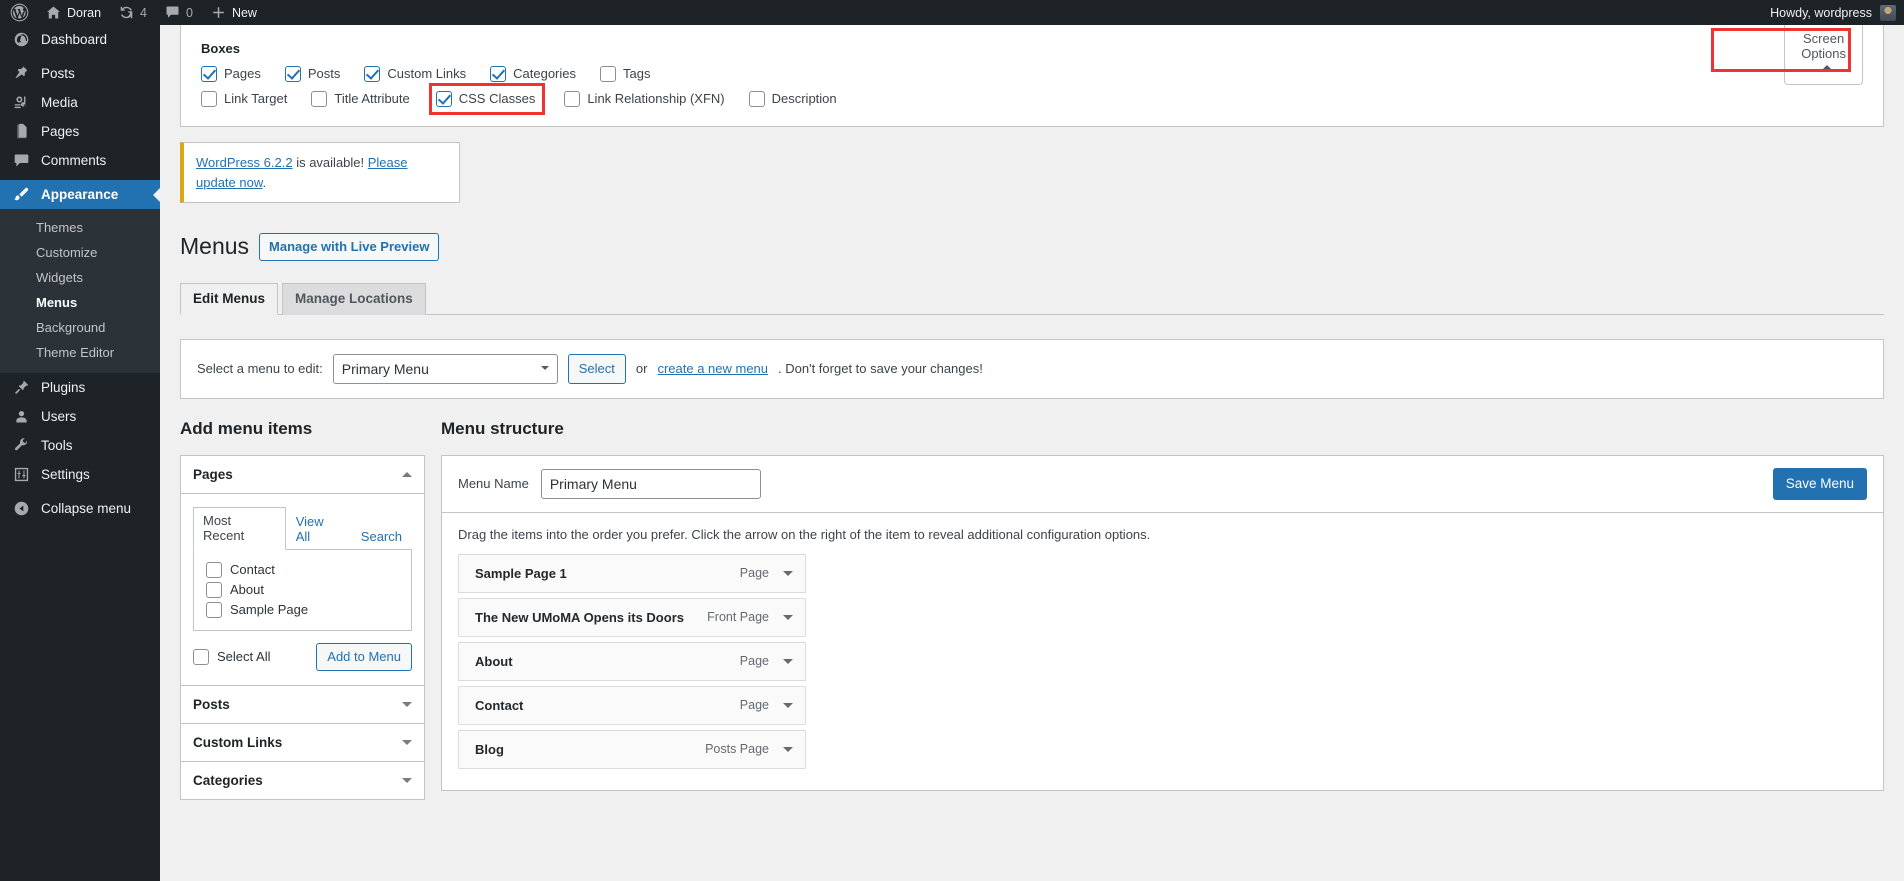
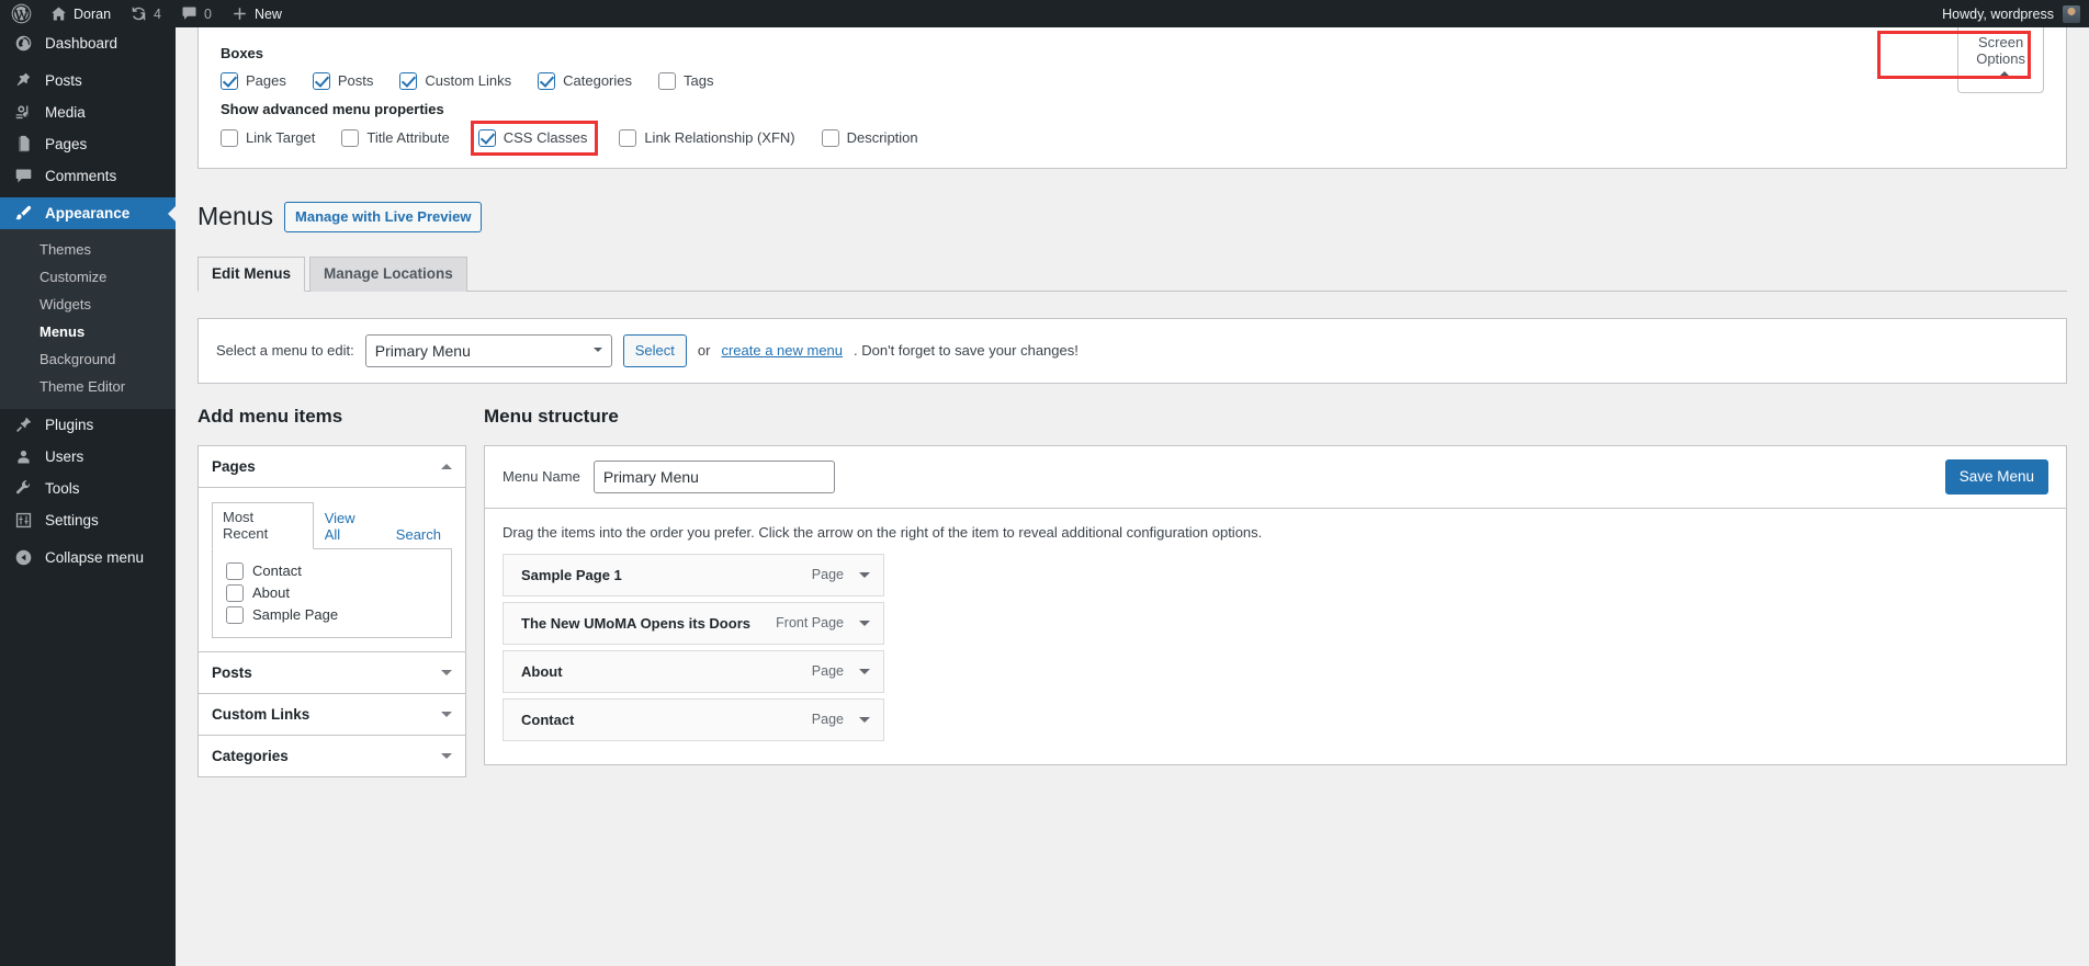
  Doran
  4
  0
  New
  Howdy, wordpress
  Dashboard
  Posts
  Media
  Pages
  Comments
  Appearance
  Themes
  Customize
  Widgets
  Menus
  Background
  Theme Editor
  Plugins
  Users
  Tools
  Settings
  Collapse menu
  Boxes
  Pages
  Posts
  Custom Links
  Categories
  Tags
+ Show advanced menu properties
  Link Target
  Title Attribute
  CSS Classes
  Link Relationship (XFN)
  Description
  Screen Options
- WordPress 6.2.2 is available! Please update now.
  Menus
  Manage with Live Preview
  Edit Menus
  Manage Locations
  Select a menu to edit:
  Primary Menu
  Select
  or
  create a new menu
  . Don't forget to save your changes!
  Add menu items
  Pages
  Most Recent
  View All
  Search
  Contact
  About
  Sample Page
- Select All
- Add to Menu
  Posts
  Custom Links
  Categories
  Menu structure
  Menu Name
  Primary Menu
  Save Menu
  Drag the items into the order you prefer. Click the arrow on the right of the item to reveal additional configuration options.
  Sample Page 1
  Page
  The New UMoMA Opens its Doors
  Front Page
  About
  Page
  Contact
  Page
- Blog
- Posts Page
